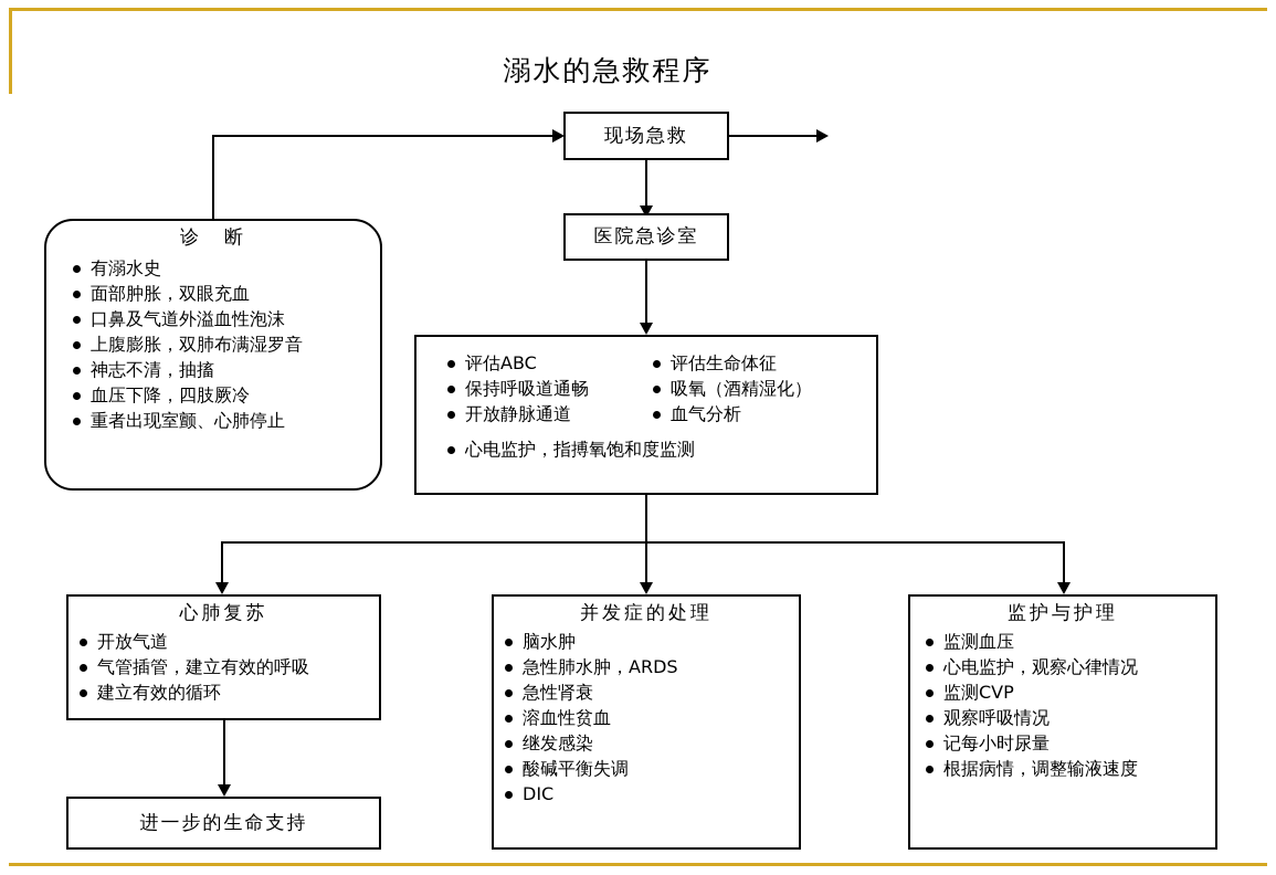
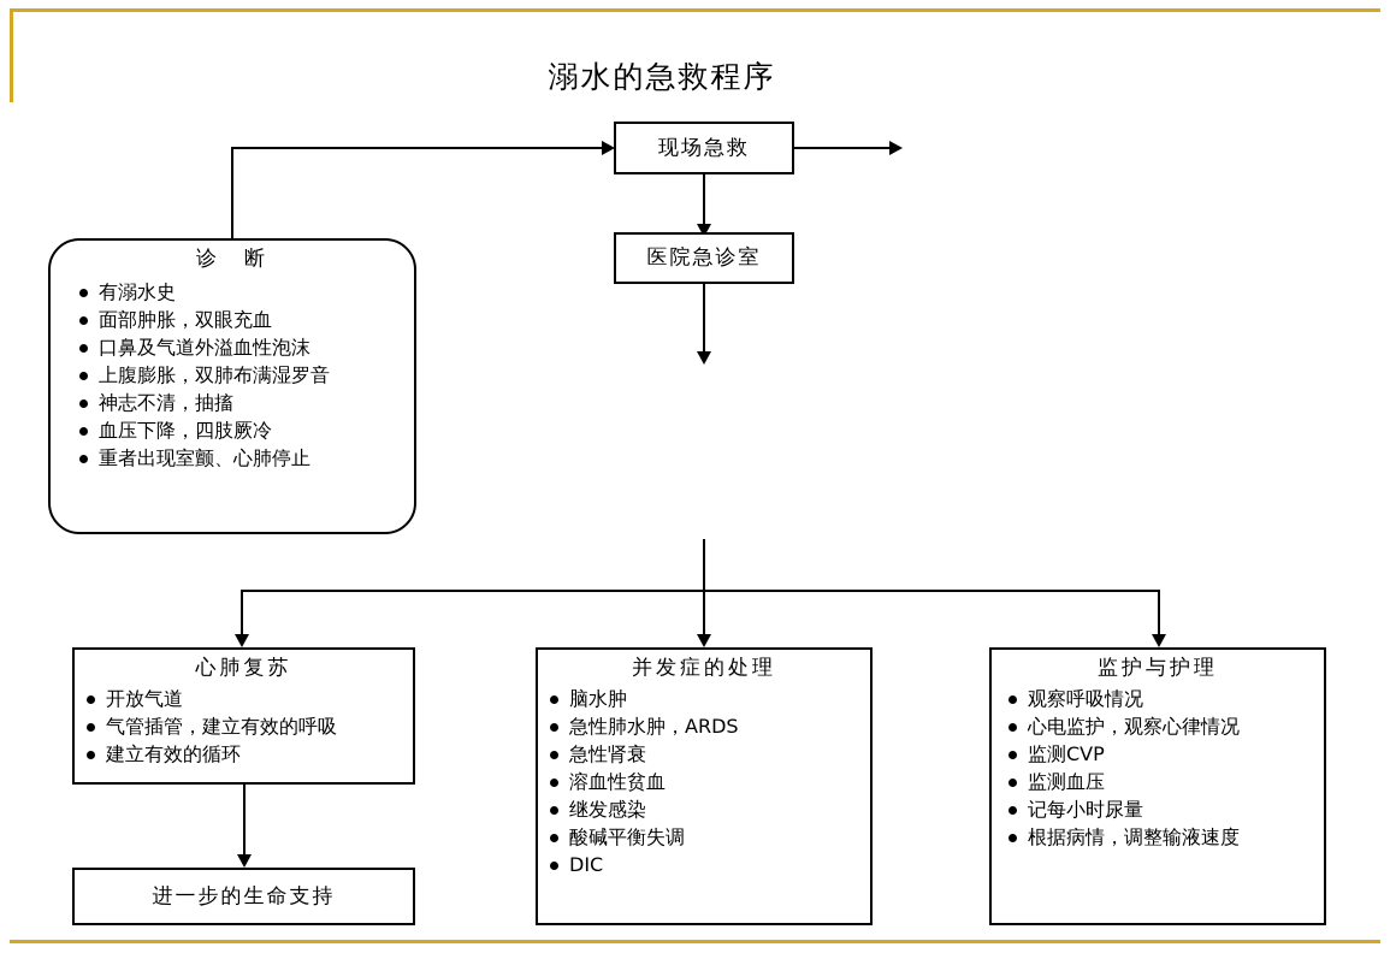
  溺水的急救程序
  现场急救
  医院急诊室
  诊 断
  有溺水史
  面部肿胀，双眼充血
  口鼻及气道外溢血性泡沫
  上腹膨胀，双肺布满湿罗音
  神志不清，抽搐
  血压下降，四肢厥冷
  重者出现室颤、心肺停止
- 评估ABC
- 保持呼吸道通畅
- 开放静脉通道
- 评估生命体征
- 吸氧（酒精湿化）
- 血气分析
- 心电监护，指搏氧饱和度监测
  心肺复苏
  开放气道
  气管插管，建立有效的呼吸
  建立有效的循环
  进一步的生命支持
  并发症的处理
  脑水肿
  急性肺水肿，ARDS
  急性肾衰
  溶血性贫血
  继发感染
  酸碱平衡失调
  DIC
  监护与护理
- 监测血压
+ 观察呼吸情况
  心电监护，观察心律情况
  监测CVP
- 观察呼吸情况
+ 监测血压
  记每小时尿量
  根据病情，调整输液速度
